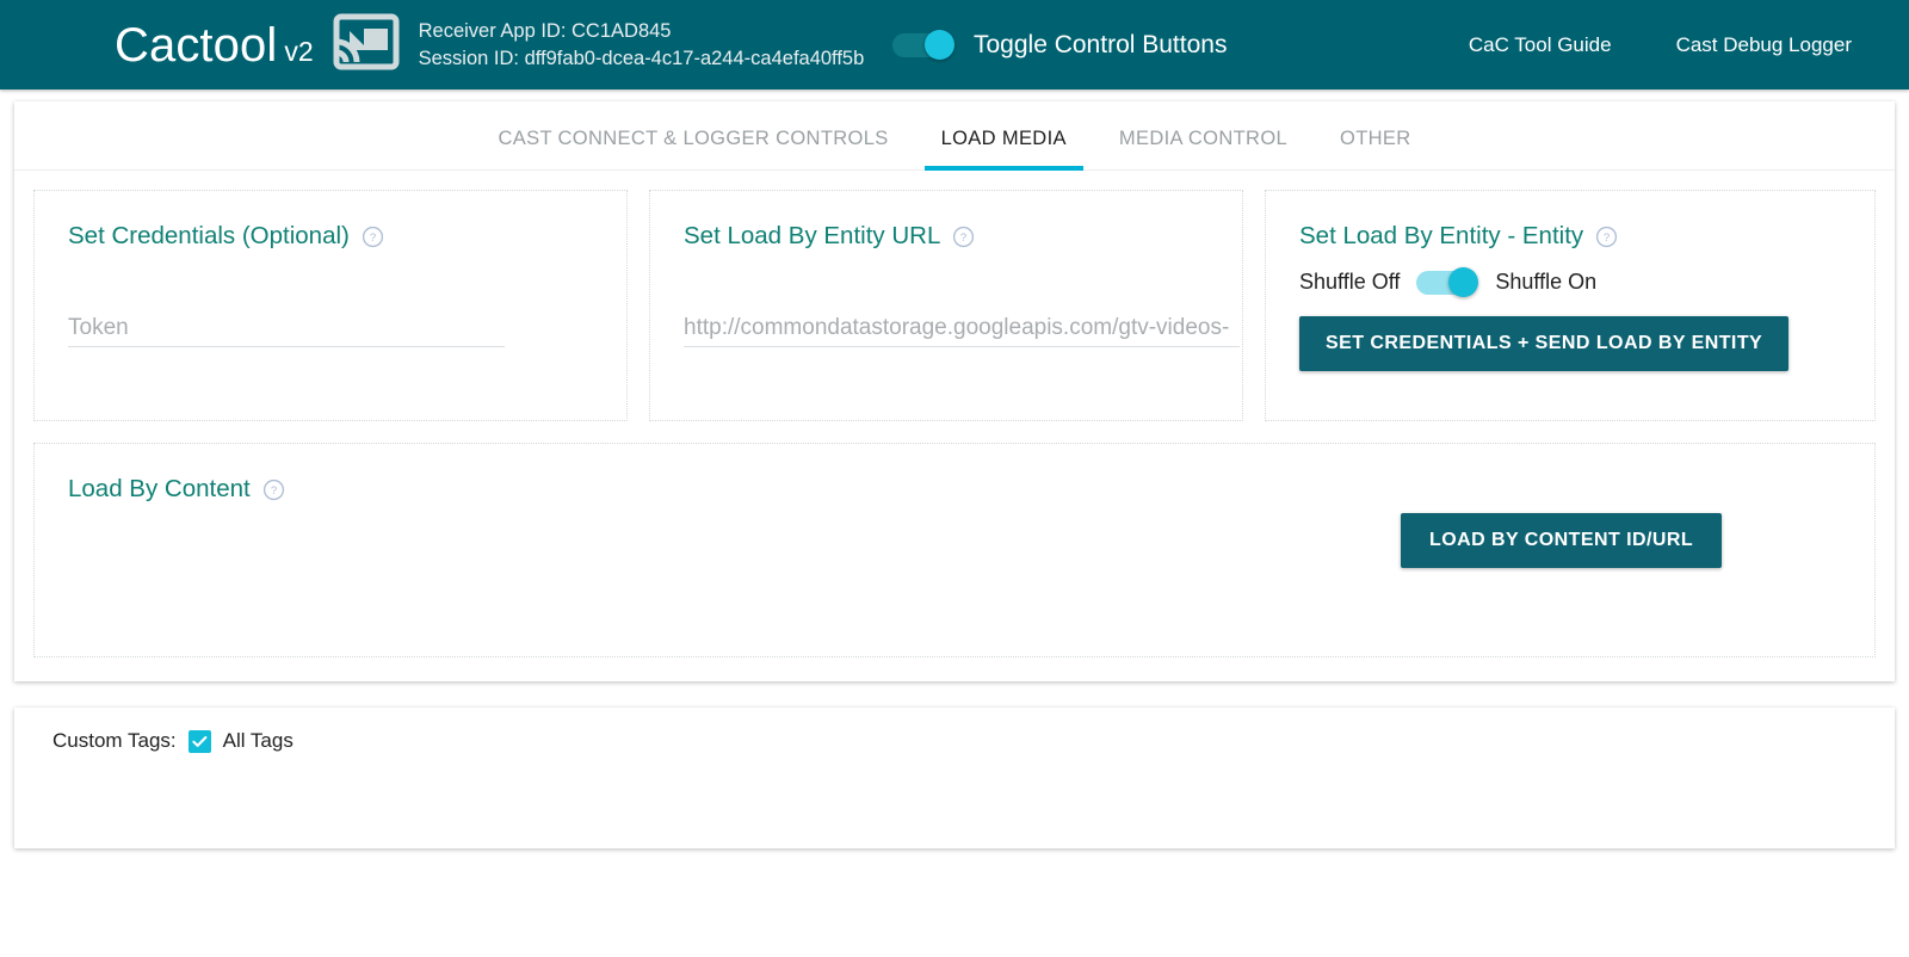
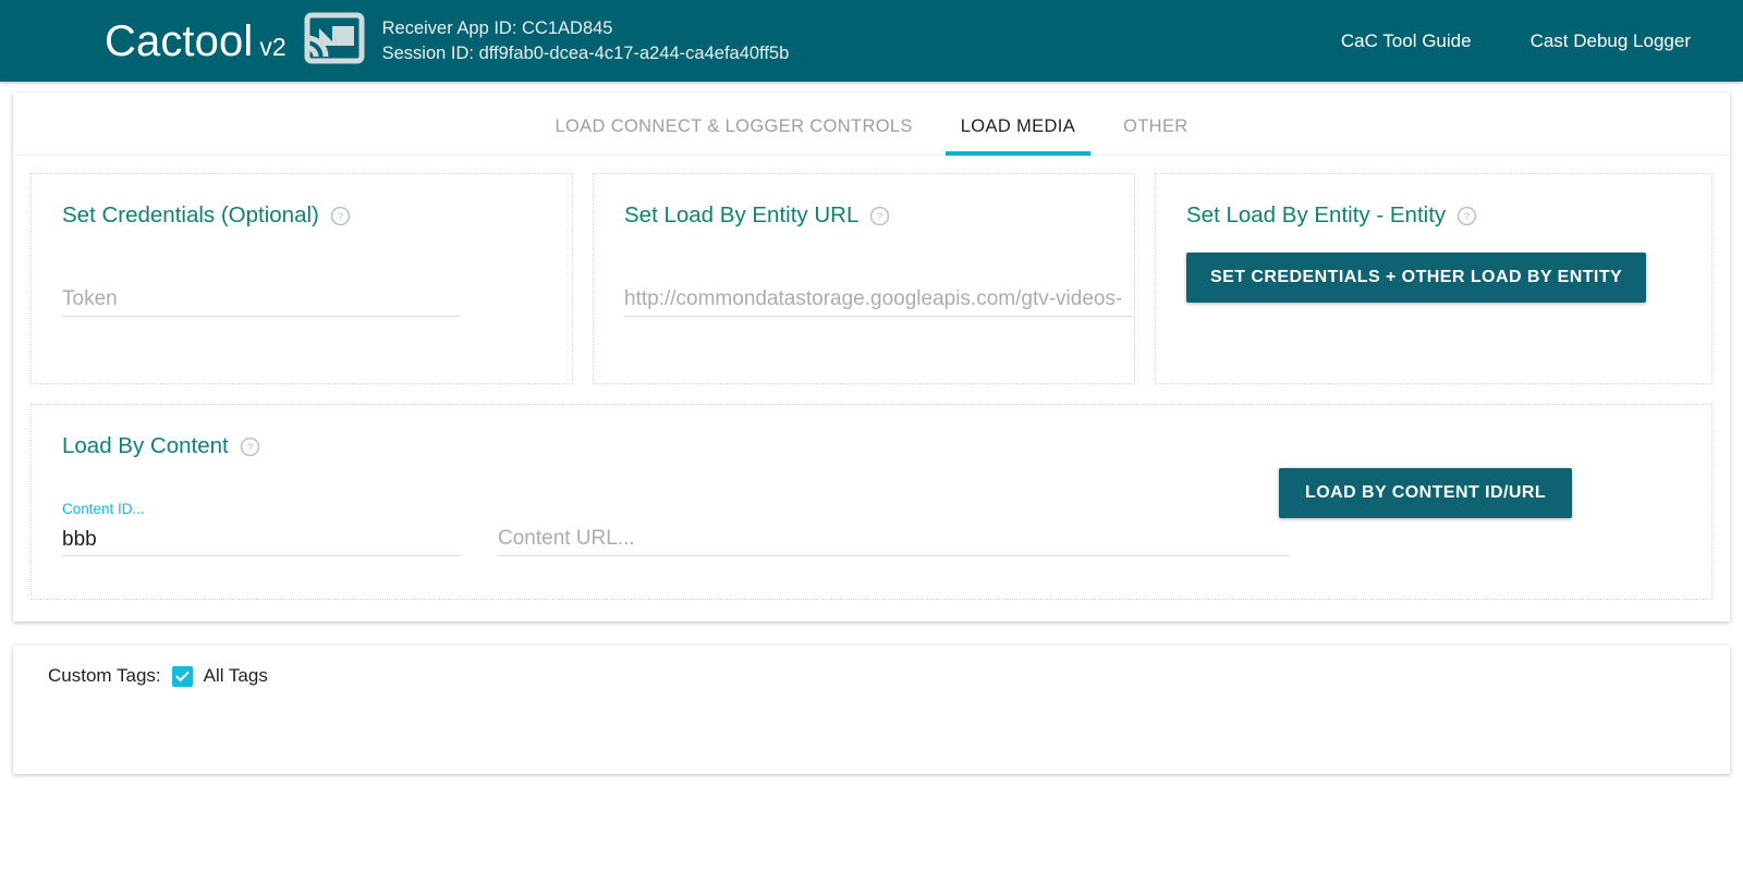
  Cactool
  v2
  Receiver App ID: CC1AD845
  Session ID: dff9fab0-dcea-4c17-a244-ca4efa40ff5b
- Toggle Control Buttons
  CaC Tool Guide
  Cast Debug Logger
- CAST CONNECT & LOGGER CONTROLS
+ LOAD CONNECT & LOGGER CONTROLS
  LOAD MEDIA
- MEDIA CONTROL
  OTHER
  Set Credentials (Optional)
  ?
  Token
  Set Load By Entity URL
  ?
  http://commondatastorage.googleapis.com/gtv-videos-
  Set Load By Entity - Entity
  ?
- Shuffle Off
- Shuffle On
- SET CREDENTIALS + SEND LOAD BY ENTITY
+ SET CREDENTIALS + OTHER LOAD BY ENTITY
  Load By Content
  ?
+ Content ID...
+ bbb
+ Content URL...
  LOAD BY CONTENT ID/URL
  Custom Tags:
  All Tags
